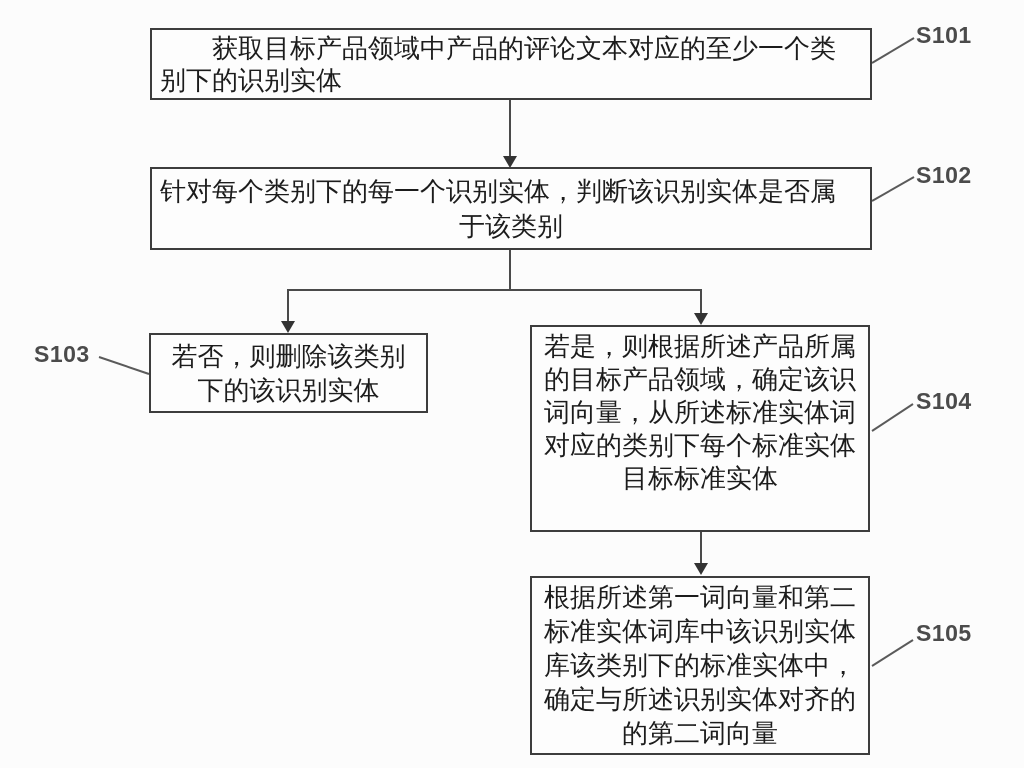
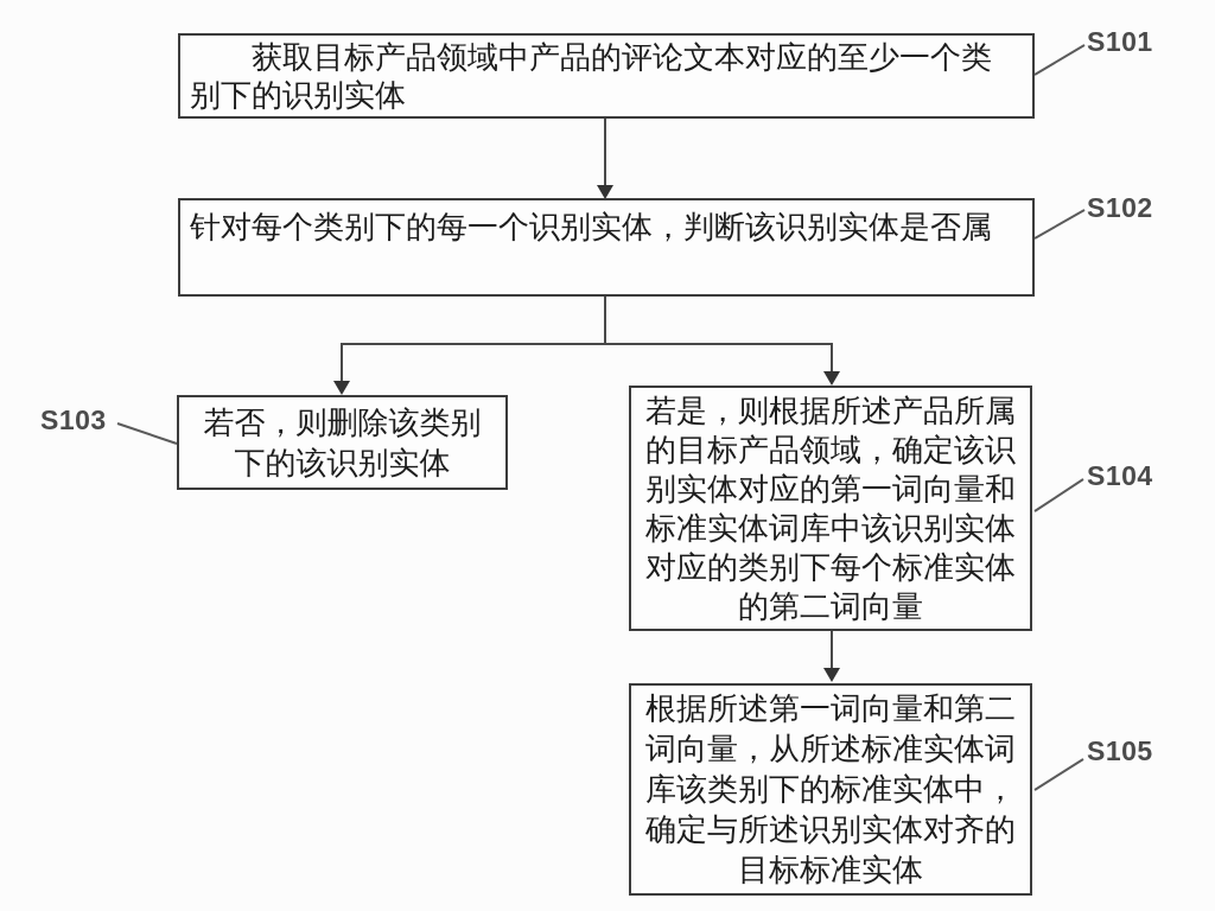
  获取目标产品领域中产品的评论文本对应的至少一个类
  别下的识别实体
  针对每个类别下的每一个识别实体，判断该识别实体是否属
- 于该类别
  若否，则删除该类别
  下的该识别实体
  若是，则根据所述产品所属
  的目标产品领域，确定该识
+ 别实体对应的第一词向量和
- 词向量，从所述标准实体词
+ 标准实体词库中该识别实体
  对应的类别下每个标准实体
- 目标标准实体
+ 的第二词向量
  根据所述第一词向量和第二
- 标准实体词库中该识别实体
+ 词向量，从所述标准实体词
  库该类别下的标准实体中，
  确定与所述识别实体对齐的
- 的第二词向量
+ 目标标准实体
  S101
  S102
  S103
  S104
  S105
